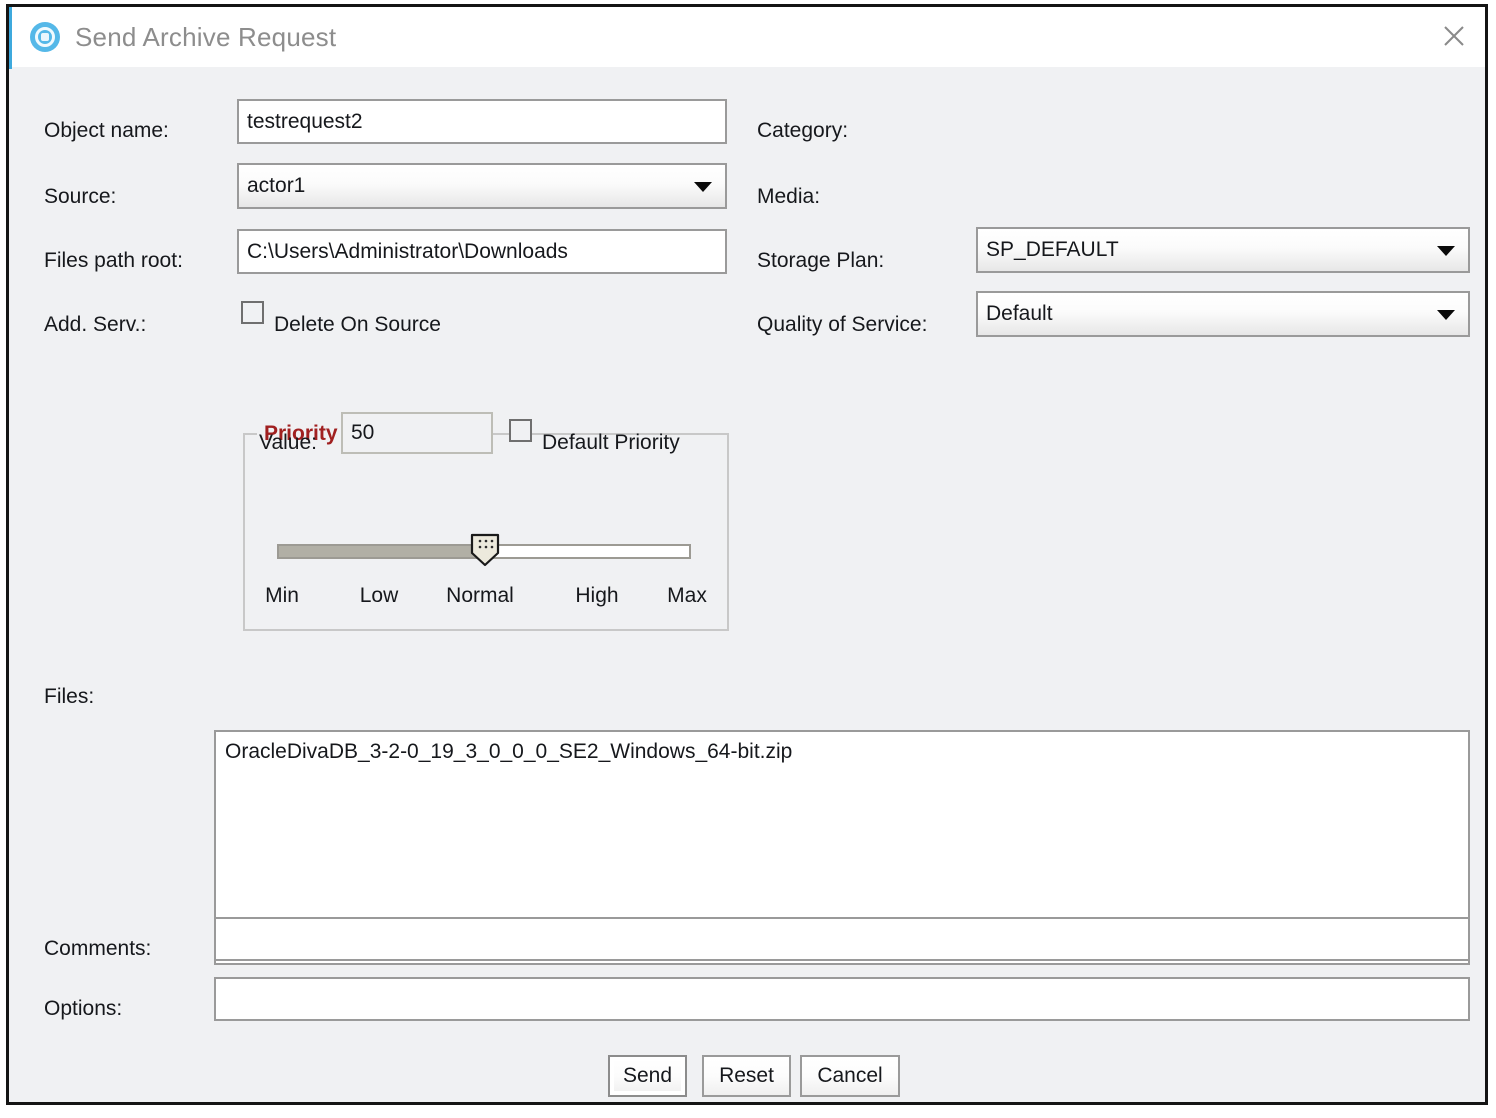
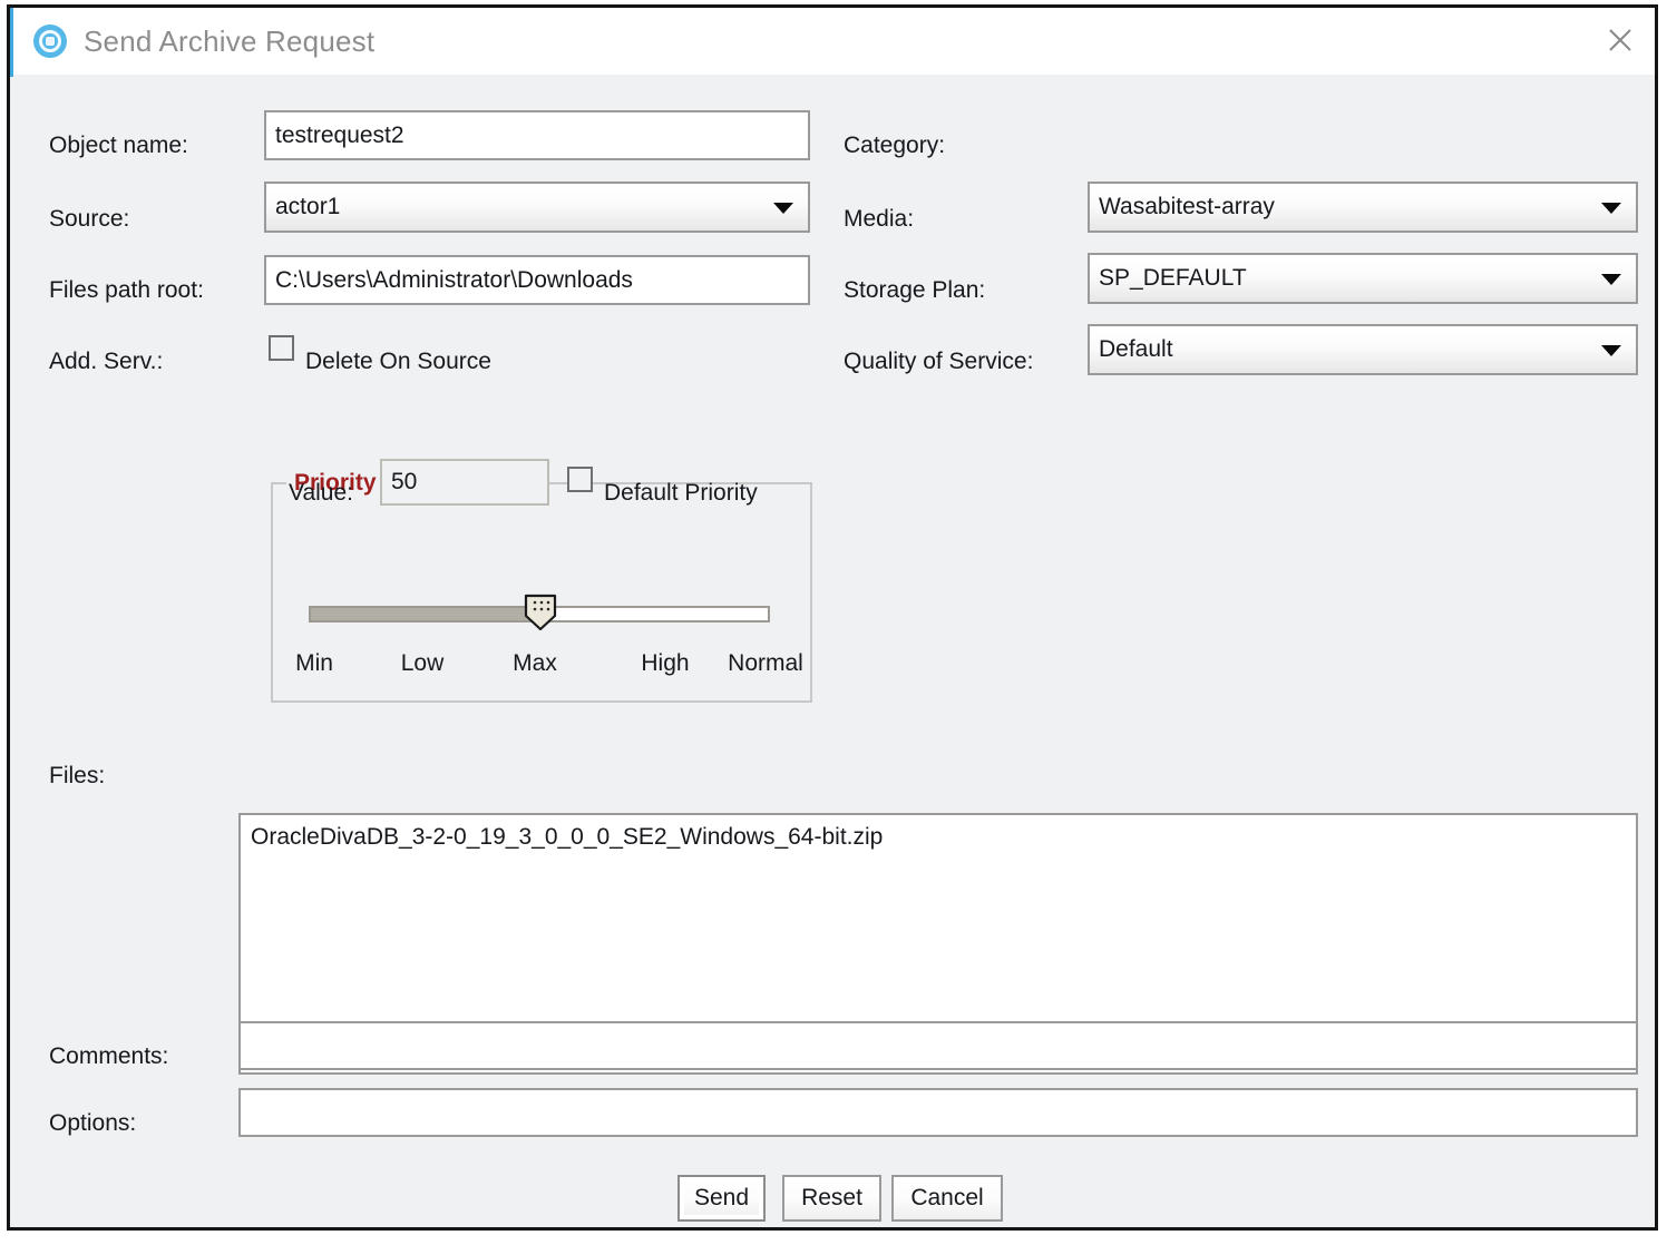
  Send Archive Request
  Object name:
  testrequest2
  Source:
  actor1
  Files path root:
  C:\Users\Administrator\Downloads
  Add. Serv.:
  Delete On Source
  Category:
  Media:
+ Wasabitest-array
  Storage Plan:
  SP_DEFAULT
  Quality of Service:
  Default
  Priority
  Value:
  50
  Default Priority
  Min
  Low
- Normal
+ Max
  High
- Max
+ Normal
  Files:
  OracleDivaDB_3-2-0_19_3_0_0_0_SE2_Windows_64-bit.zip
  Comments:
  Options:
  Send
  Reset
  Cancel
